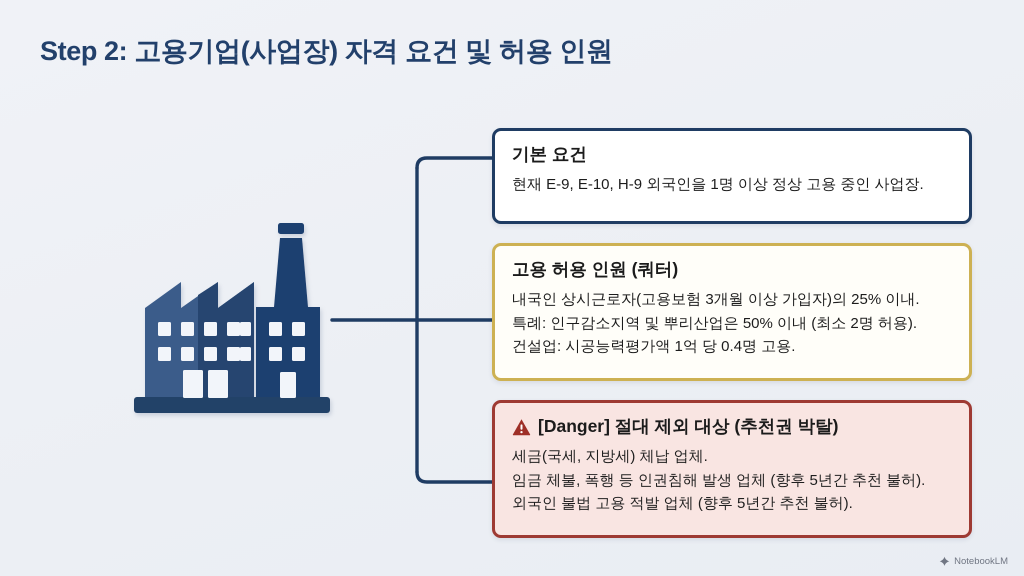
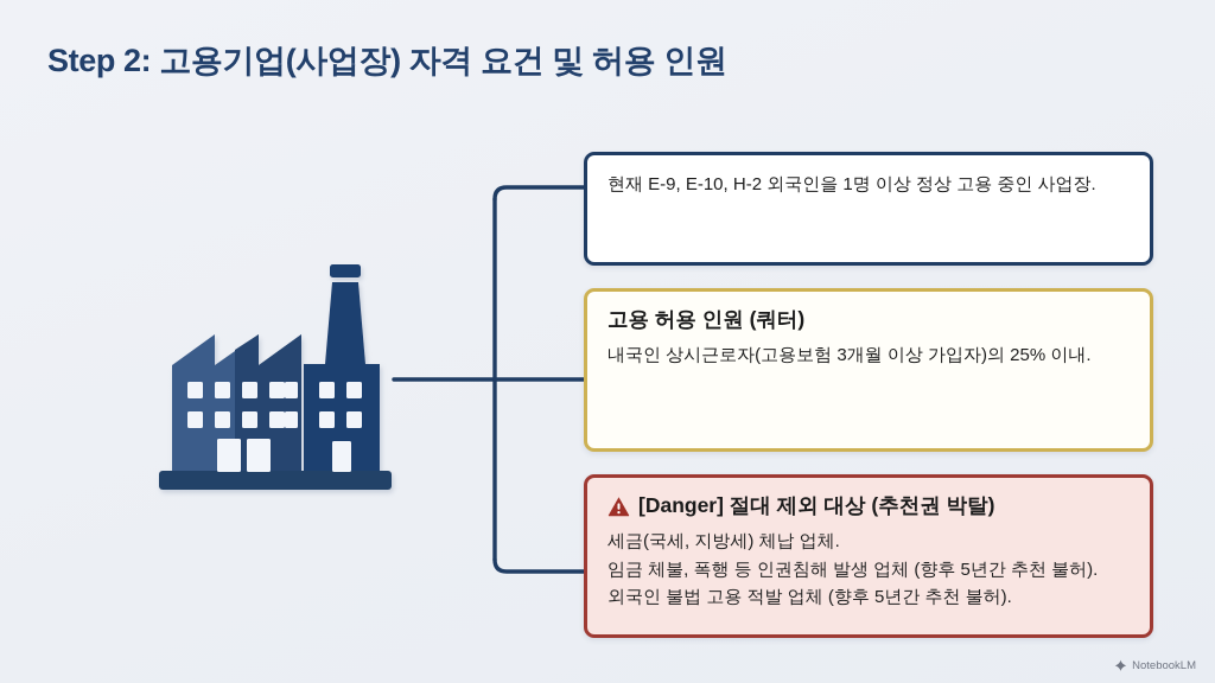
  Step 2: 고용기업(사업장) 자격 요건 및 허용 인원
- 기본 요건
- 현재 E-9, E-10, H-9 외국인을 1명 이상 정상 고용 중인 사업장.
+ 현재 E-9, E-10, H-2 외국인을 1명 이상 정상 고용 중인 사업장.
  고용 허용 인원 (쿼터)
  내국인 상시근로자(고용보험 3개월 이상 가입자)의 25% 이내.
- 특례: 인구감소지역 및 뿌리산업은 50% 이내 (최소 2명 허용).
- 건설업: 시공능력평가액 1억 당 0.4명 고용.
  [Danger] 절대 제외 대상 (추천권 박탈)
  세금(국세, 지방세) 체납 업체.
  임금 체불, 폭행 등 인권침해 발생 업체 (향후 5년간 추천 불허).
  외국인 불법 고용 적발 업체 (향후 5년간 추천 불허).
  NotebookLM
